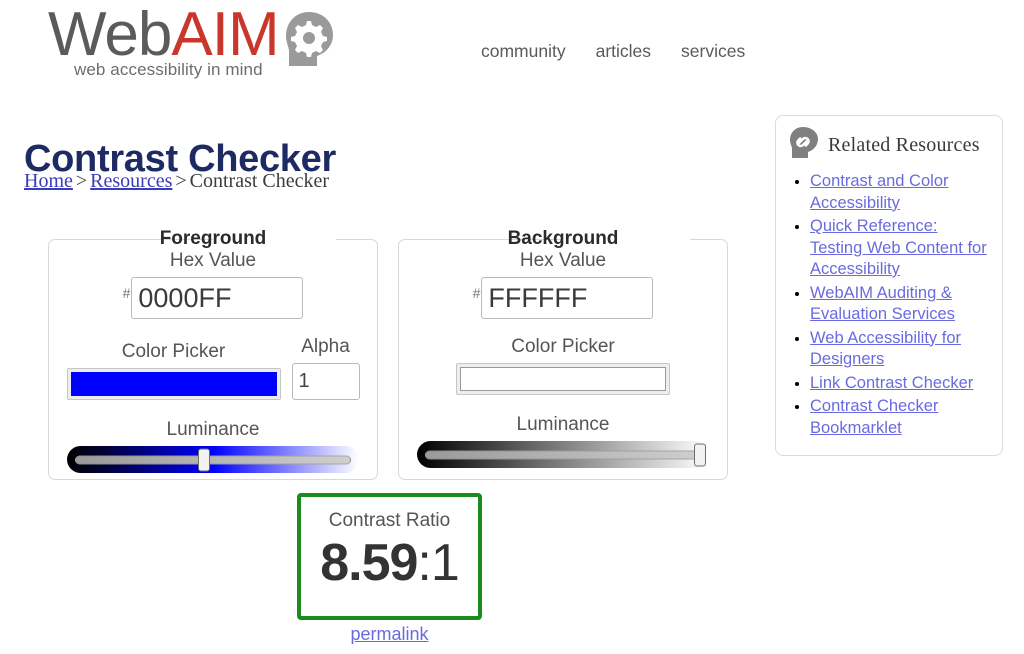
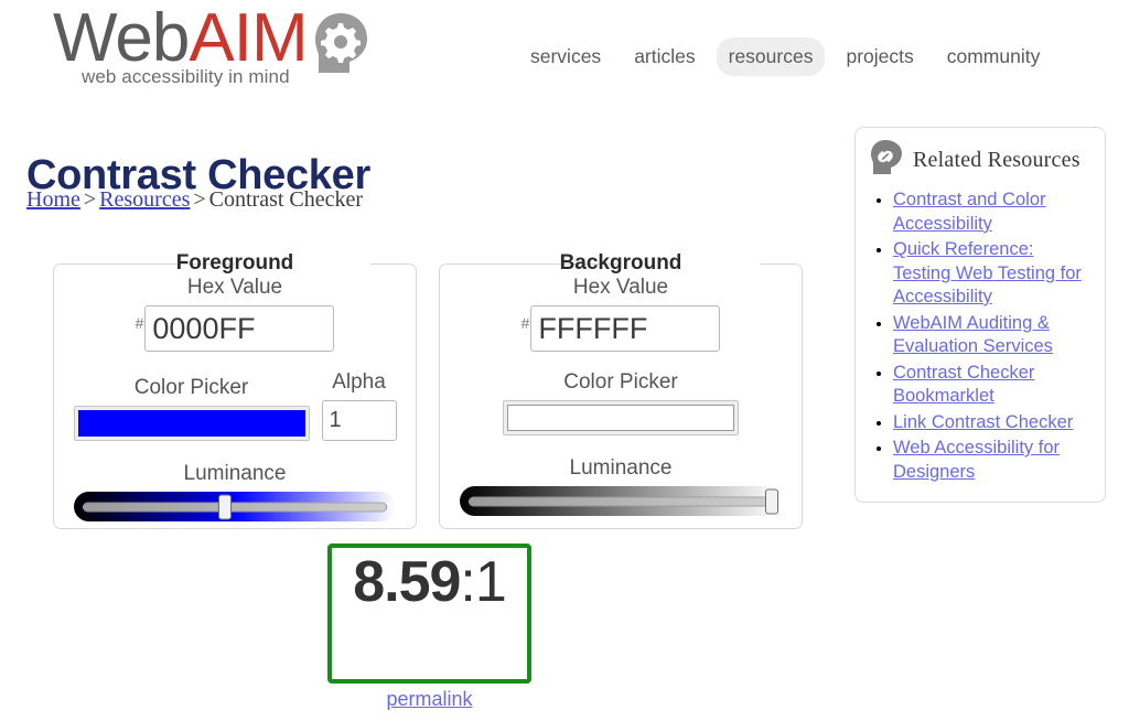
  WebAIM
  web accessibility in mind
- community
+ services
  articles
+ resources
+ projects
- services
+ community
  Contrast Checker
  Home > Resources > Contrast Checker
  Foreground
  Hex Value
  #
  0000FF
  Color Picker
  Alpha
  1
  Luminance
  Background
  Hex Value
  #
  FFFFFF
  Color Picker
  Luminance
- Contrast Ratio
  8.59:1
  permalink
  Related Resources
  Contrast and Color Accessibility
- Quick Reference: Testing Web Content for Accessibility
+ Quick Reference: Testing Web Testing for Accessibility
  WebAIM Auditing & Evaluation Services
- Web Accessibility for Designers
+ Contrast Checker Bookmarklet
  Link Contrast Checker
- Contrast Checker Bookmarklet
+ Web Accessibility for Designers
